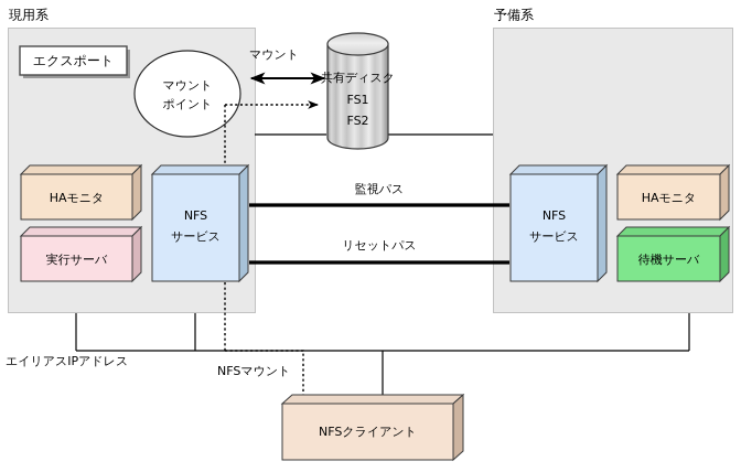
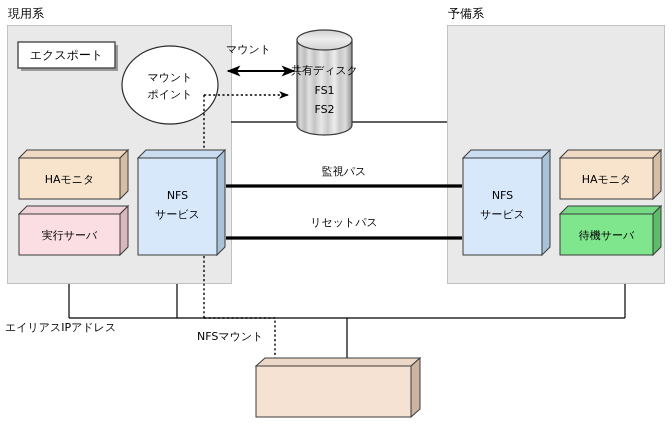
  現用系
  エクスポート
  マウント
  ポイント
  共有ディスク
  FS1
  FS2
  マウント
  予備系
  HAモニタ
  実行サーバ
  NFS
  サービス
  NFS
  サービス
  HAモニタ
  待機サーバ
  監視パス
  リセットパス
  エイリアスIPアドレス
  NFSマウント
- NFSクライアント
